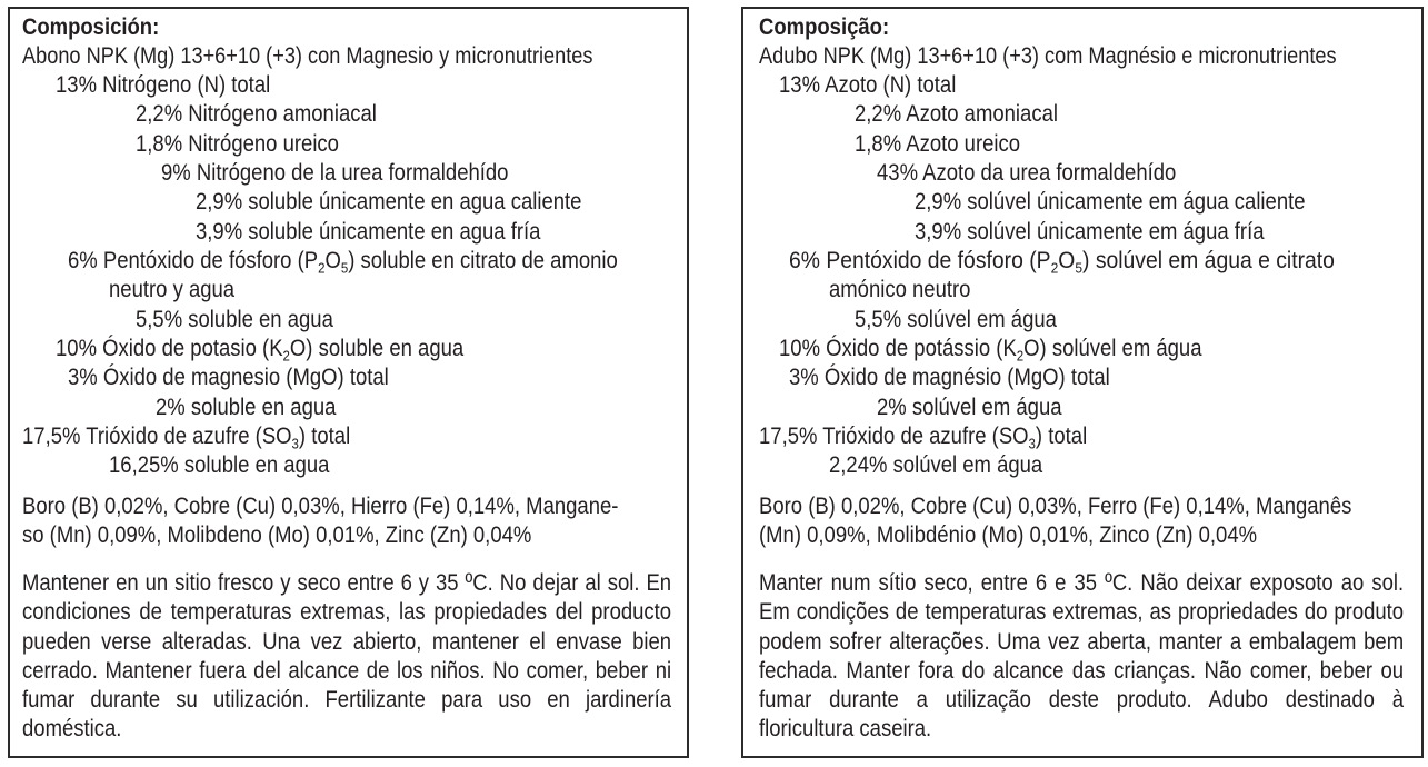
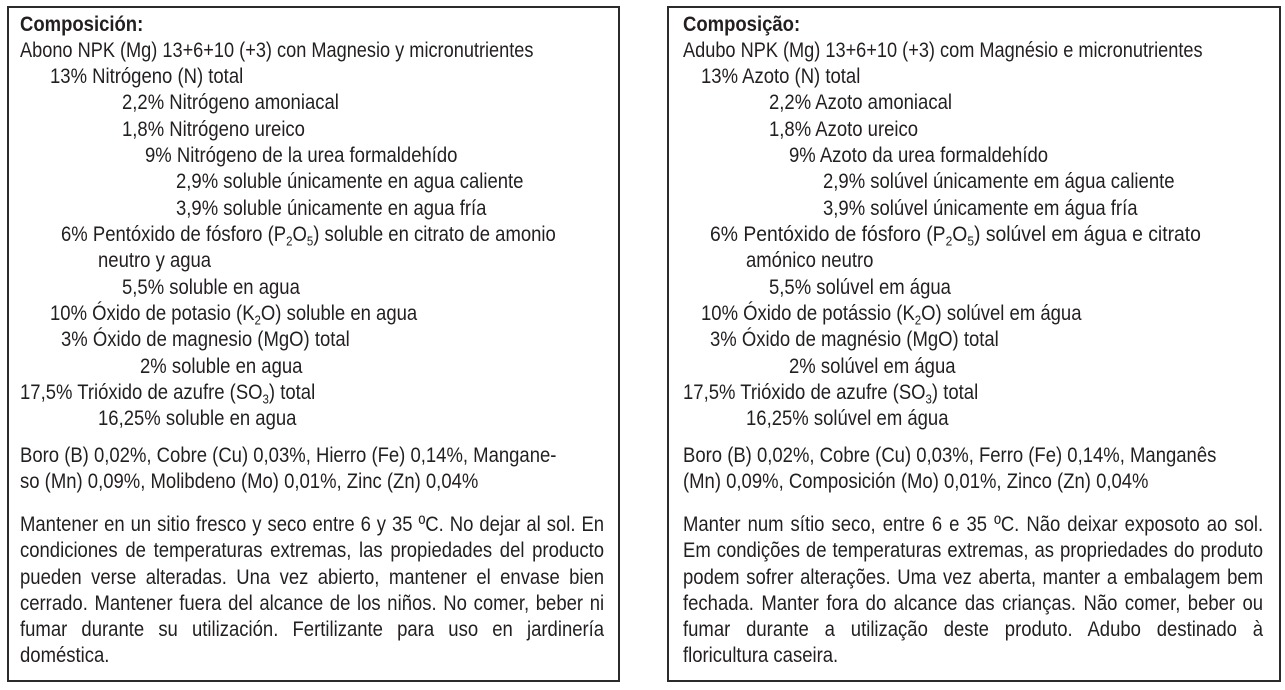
  Composición:
  Abono NPK (Mg) 13+6+10 (+3) con Magnesio y micronutrientes
  13% Nitrógeno (N) total
  2,2% Nitrógeno amoniacal
  1,8% Nitrógeno ureico
  9% Nitrógeno de la urea formaldehído
  2,9% soluble únicamente en agua caliente
  3,9% soluble únicamente en agua fría
  6% Pentóxido de fósforo (P2O5) soluble en citrato de amonio
  neutro y agua
  5,5% soluble en agua
  10% Óxido de potasio (K2O) soluble en agua
  3% Óxido de magnesio (MgO) total
  2% soluble en agua
  17,5% Trióxido de azufre (SO3) total
  16,25% soluble en agua
  Boro (B) 0,02%, Cobre (Cu) 0,03%, Hierro (Fe) 0,14%, Mangane-
  so (Mn) 0,09%, Molibdeno (Mo) 0,01%, Zinc (Zn) 0,04%
  Mantener en un sitio fresco y seco entre 6 y 35 ºC. No dejar al sol. En condiciones de temperaturas extremas, las propiedades del producto pueden verse alteradas. Una vez abierto, mantener el envase bien cerrado. Mantener fuera del alcance de los niños. No comer, beber ni fumar durante su utilización. Fertilizante para uso en jardinería doméstica.
  Composição:
  Adubo NPK (Mg) 13+6+10 (+3) com Magnésio e micronutrientes
  13% Azoto (N) total
  2,2% Azoto amoniacal
  1,8% Azoto ureico
- 43% Azoto da urea formaldehído
+ 9% Azoto da urea formaldehído
  2,9% solúvel únicamente em água caliente
  3,9% solúvel únicamente em água fría
  6% Pentóxido de fósforo (P2O5) solúvel em água e citrato
  amónico neutro
  5,5% solúvel em água
  10% Óxido de potássio (K2O) solúvel em água
  3% Óxido de magnésio (MgO) total
  2% solúvel em água
  17,5% Trióxido de azufre (SO3) total
- 2,24% solúvel em água
+ 16,25% solúvel em água
  Boro (B) 0,02%, Cobre (Cu) 0,03%, Ferro (Fe) 0,14%, Manganês
- (Mn) 0,09%, Molibdénio (Mo) 0,01%, Zinco (Zn) 0,04%
+ (Mn) 0,09%, Composición (Mo) 0,01%, Zinco (Zn) 0,04%
  Manter num sítio seco, entre 6 e 35 ºC. Não deixar exposoto ao sol. Em condições de temperaturas extremas, as propriedades do produto podem sofrer alterações. Uma vez aberta, manter a embalagem bem fechada. Manter fora do alcance das crianças. Não comer, beber ou fumar durante a utilização deste produto. Adubo destinado à floricultura caseira.
